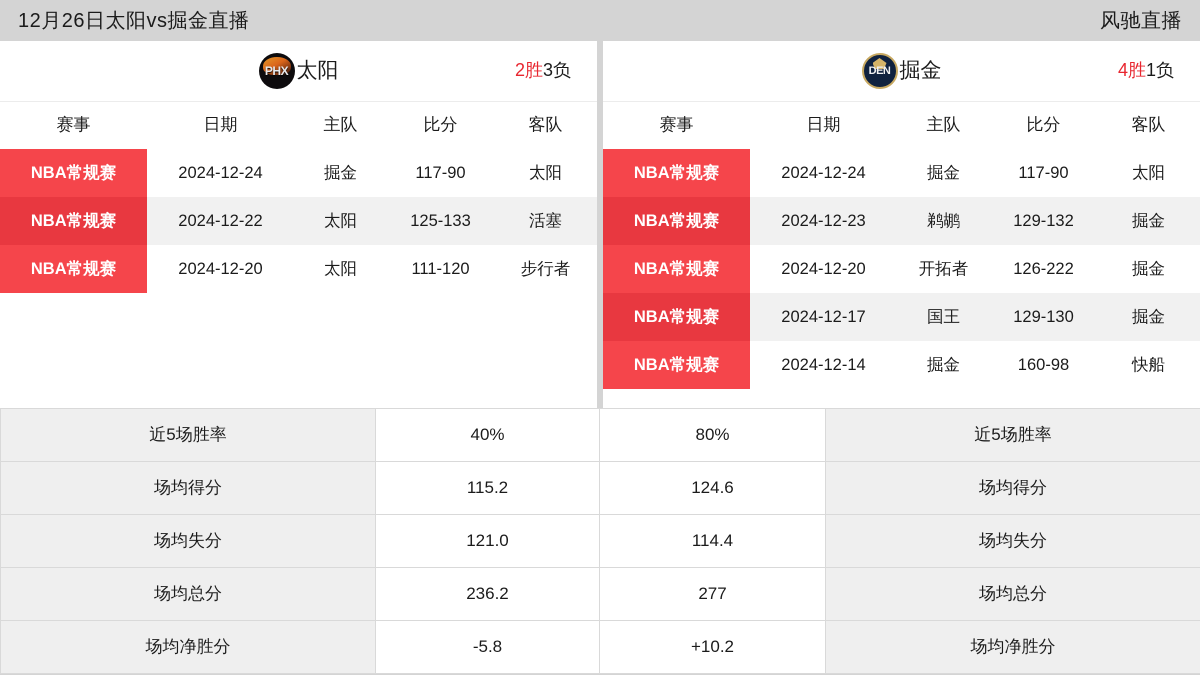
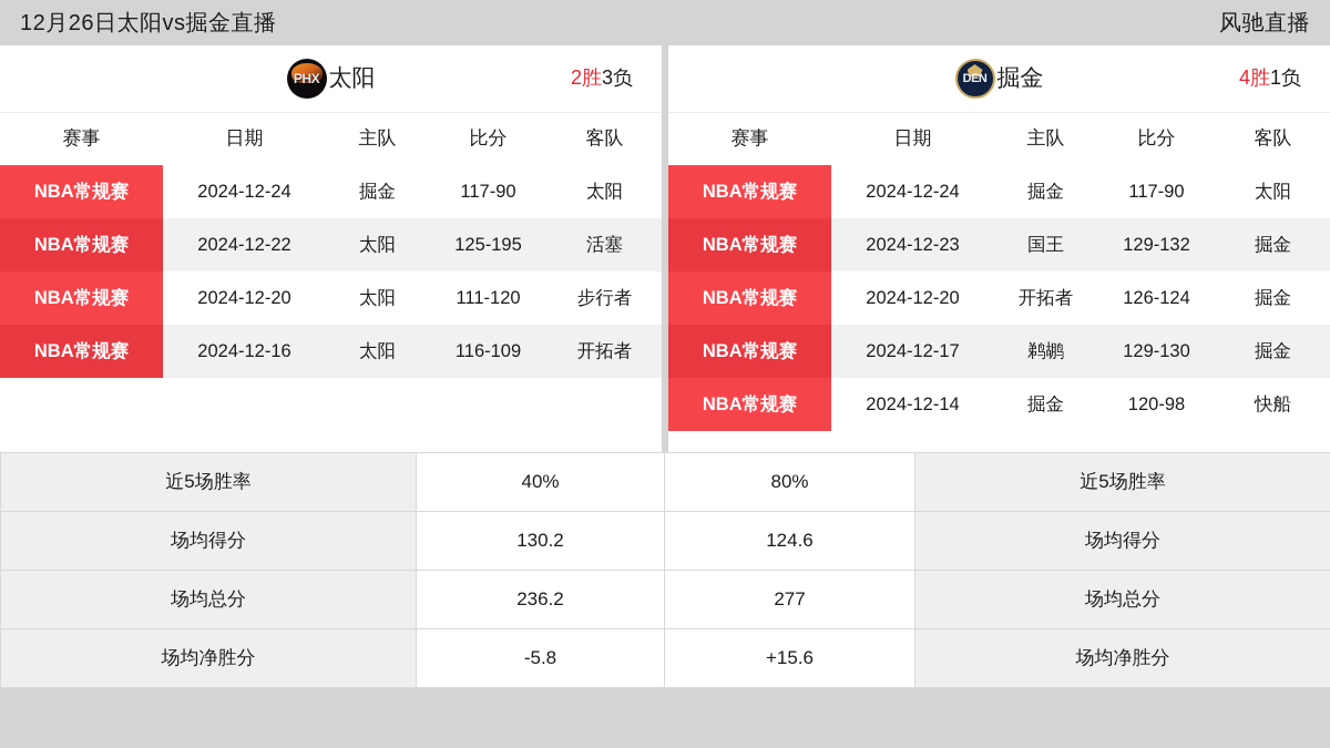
  12月26日太阳vs掘金直播
  风驰直播
  PHX
  太阳
  2胜3负
  赛事	日期	主队	比分	客队
  NBA常规赛	2024-12-24	掘金	117-90	太阳
- NBA常规赛	2024-12-22	太阳	125-133	活塞
+ NBA常规赛	2024-12-22	太阳	125-195	活塞
  NBA常规赛	2024-12-20	太阳	111-120	步行者
+ NBA常规赛	2024-12-16	太阳	116-109	开拓者
  DEN
  掘金
  4胜1负
  赛事	日期	主队	比分	客队
  NBA常规赛	2024-12-24	掘金	117-90	太阳
- NBA常规赛	2024-12-23	鹈鹕	129-132	掘金
+ NBA常规赛	2024-12-23	国王	129-132	掘金
- NBA常规赛	2024-12-20	开拓者	126-222	掘金
+ NBA常规赛	2024-12-20	开拓者	126-124	掘金
- NBA常规赛	2024-12-17	国王	129-130	掘金
+ NBA常规赛	2024-12-17	鹈鹕	129-130	掘金
- NBA常规赛	2024-12-14	掘金	160-98	快船
+ NBA常规赛	2024-12-14	掘金	120-98	快船
  近5场胜率	40%	80%	近5场胜率
- 场均得分	115.2	124.6	场均得分
+ 场均得分	130.2	124.6	场均得分
- 场均失分	121.0	114.4	场均失分
  场均总分	236.2	277	场均总分
- 场均净胜分	-5.8	+10.2	场均净胜分
+ 场均净胜分	-5.8	+15.6	场均净胜分
